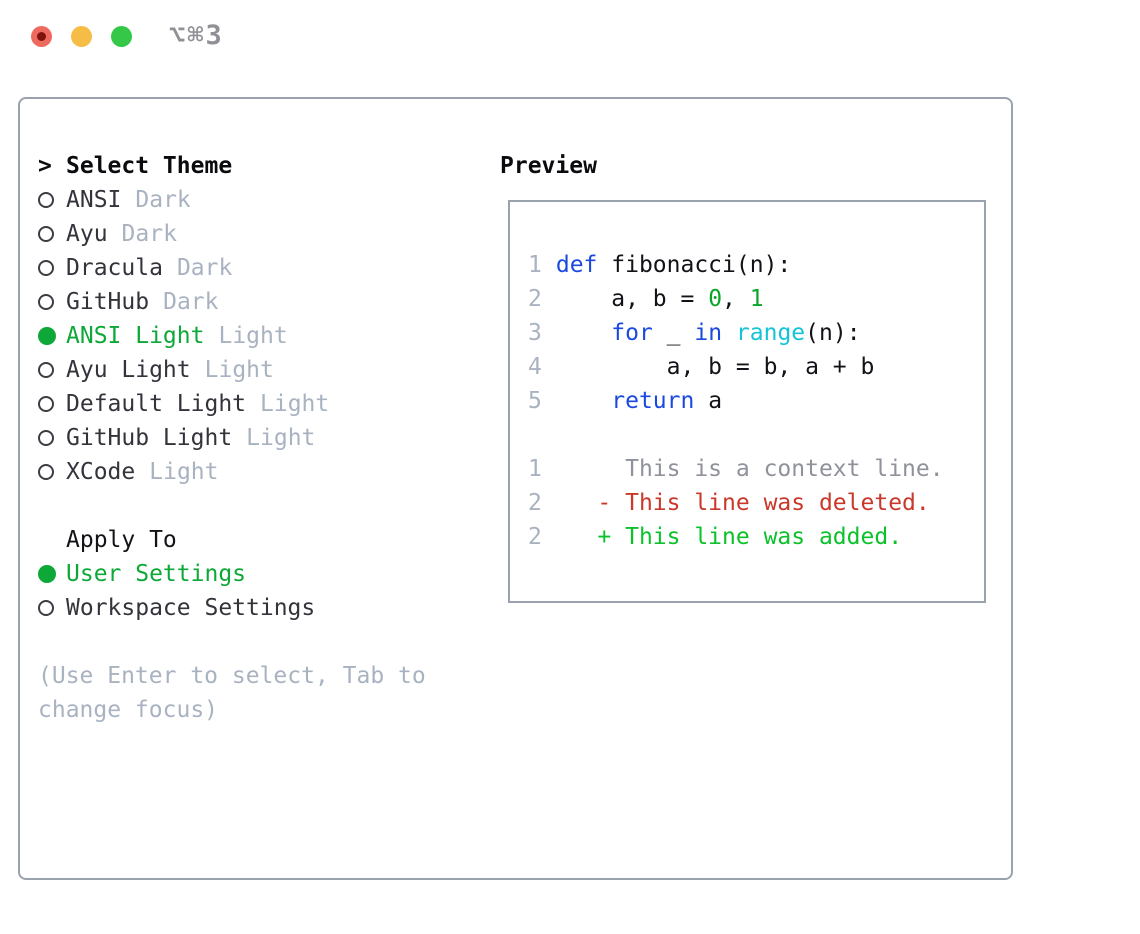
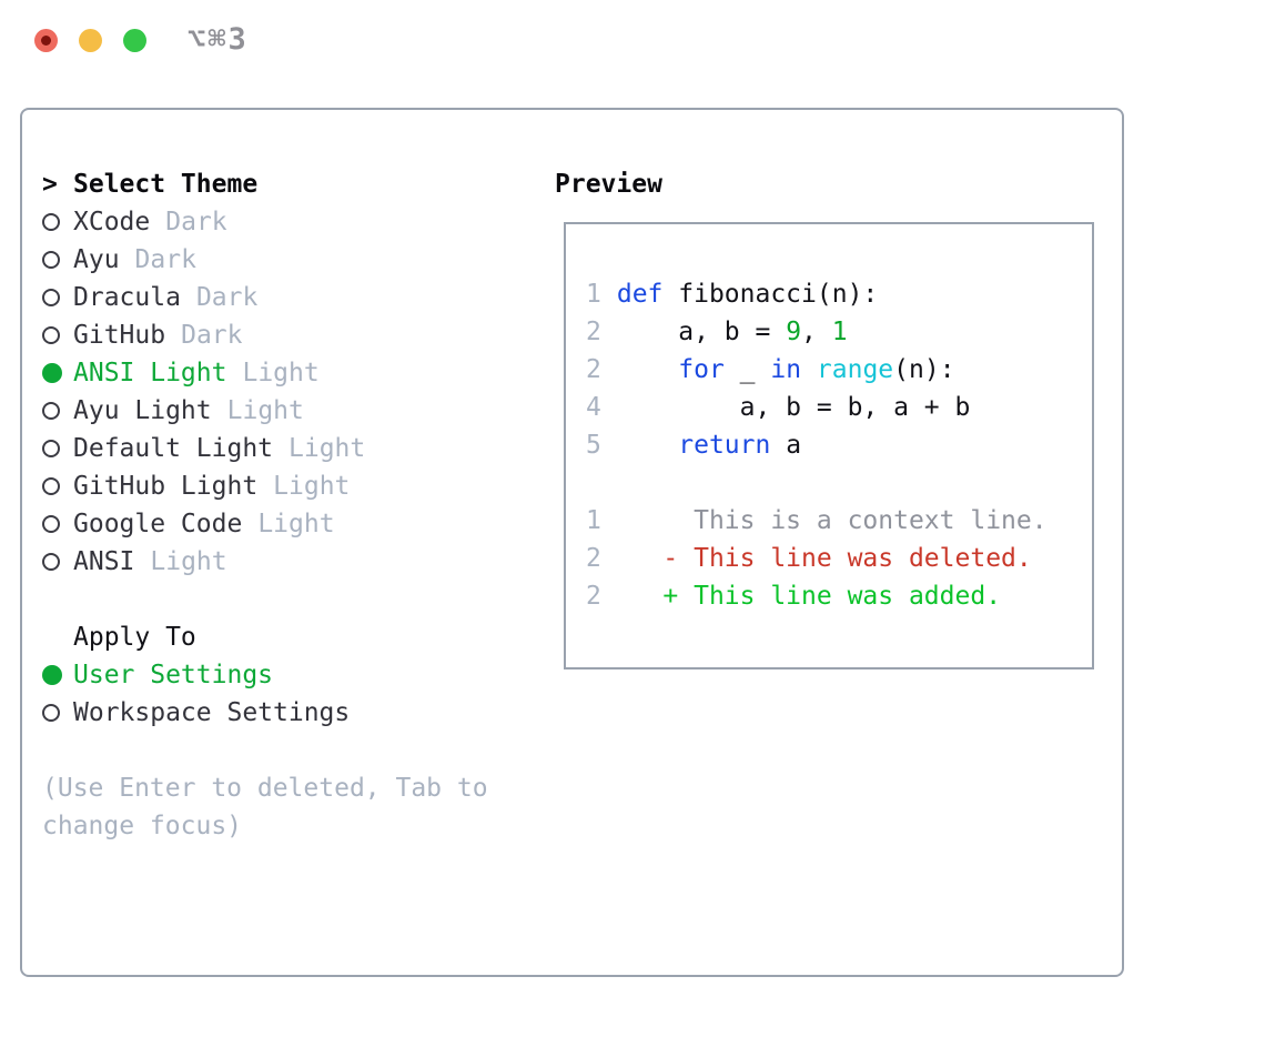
  ⌥⌘3
  > Select Theme
- ANSI Dark
+ XCode Dark
  Ayu Dark
  Dracula Dark
  GitHub Dark
  ANSI Light Light
  Ayu Light Light
  Default Light Light
  GitHub Light Light
+ Google Code Light
- XCode Light
+ ANSI Light
  Apply To
  User Settings
  Workspace Settings
- (Use Enter to select, Tab to
+ (Use Enter to deleted, Tab to
  change focus)
  Preview
  1 def fibonacci(n):
- 2 a, b = 0, 1
+ 2 a, b = 9, 1
- 3 for _ in range(n):
+ 2 for _ in range(n):
  4 a, b = b, a + b
  5 return a
  1 This is a context line.
  2 - This line was deleted.
  2 + This line was added.
